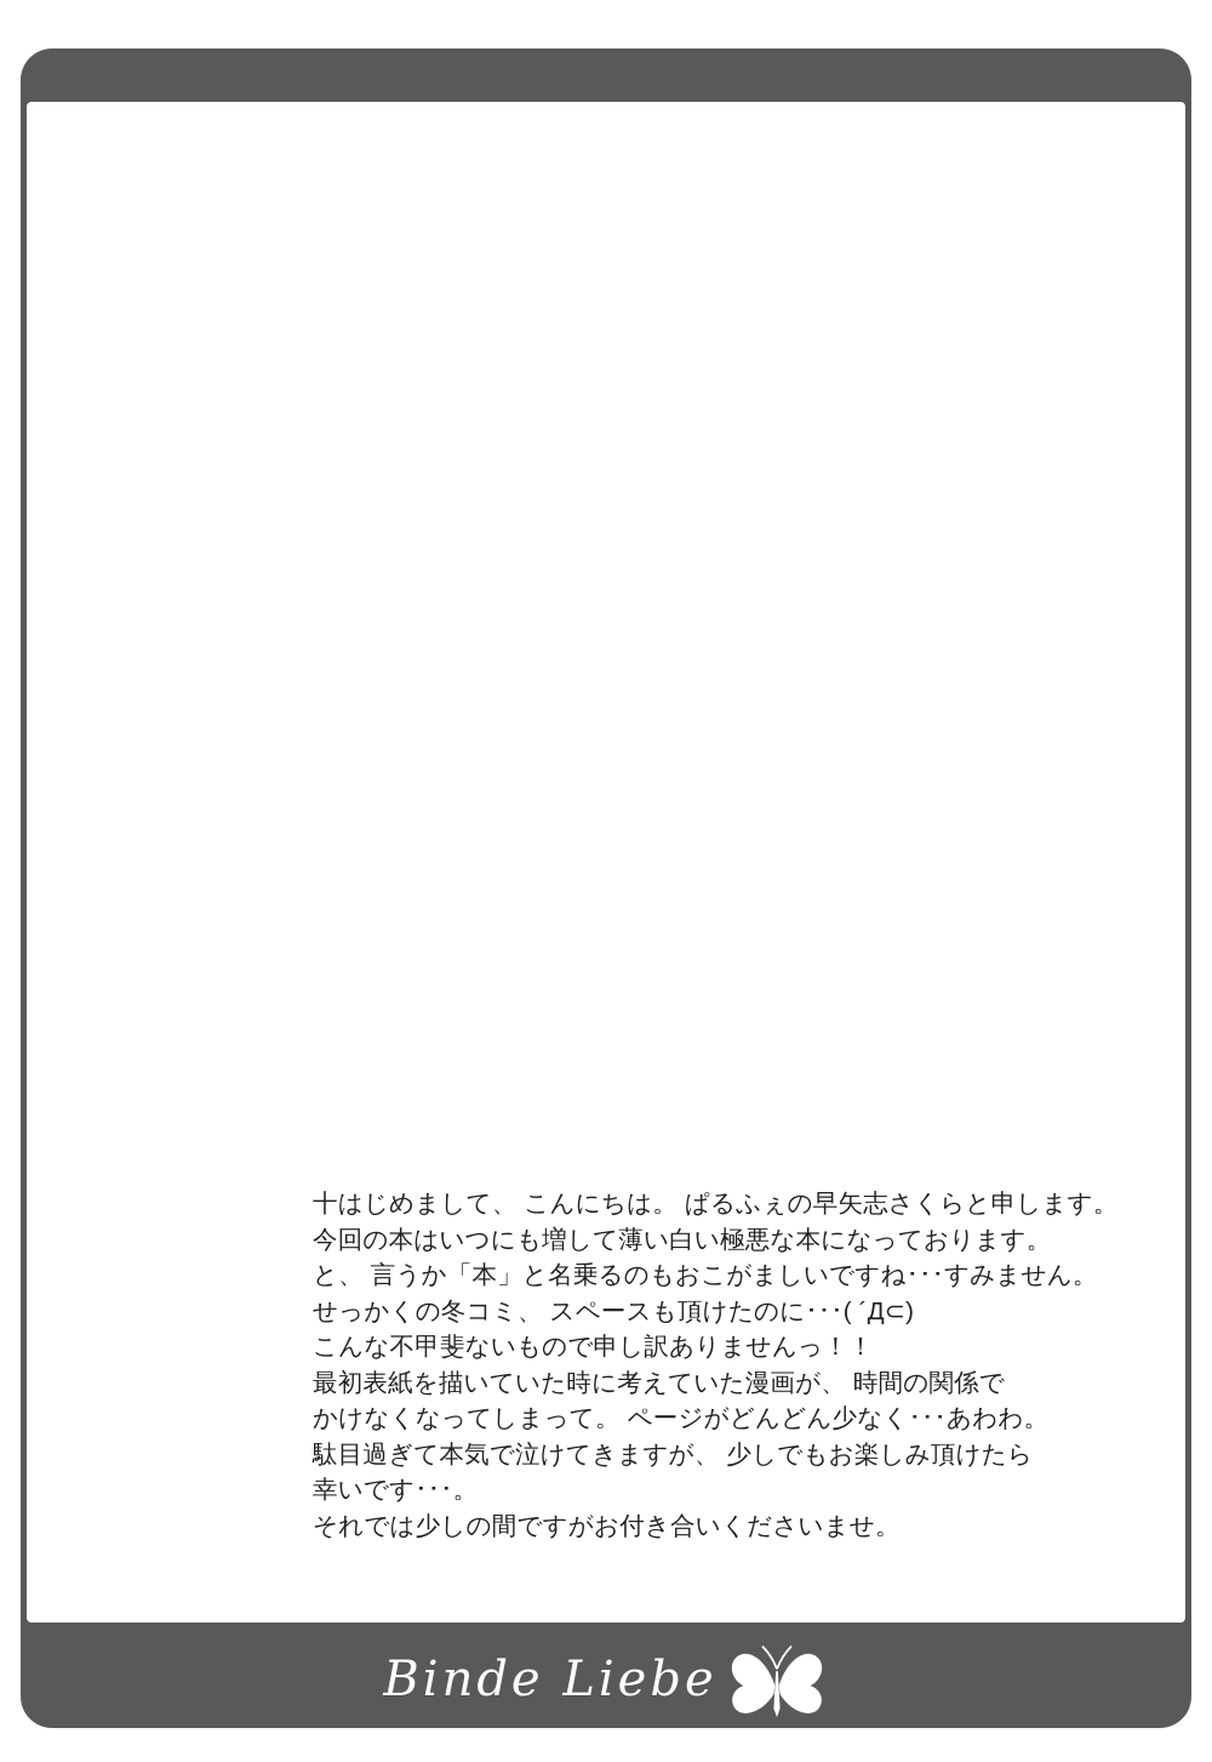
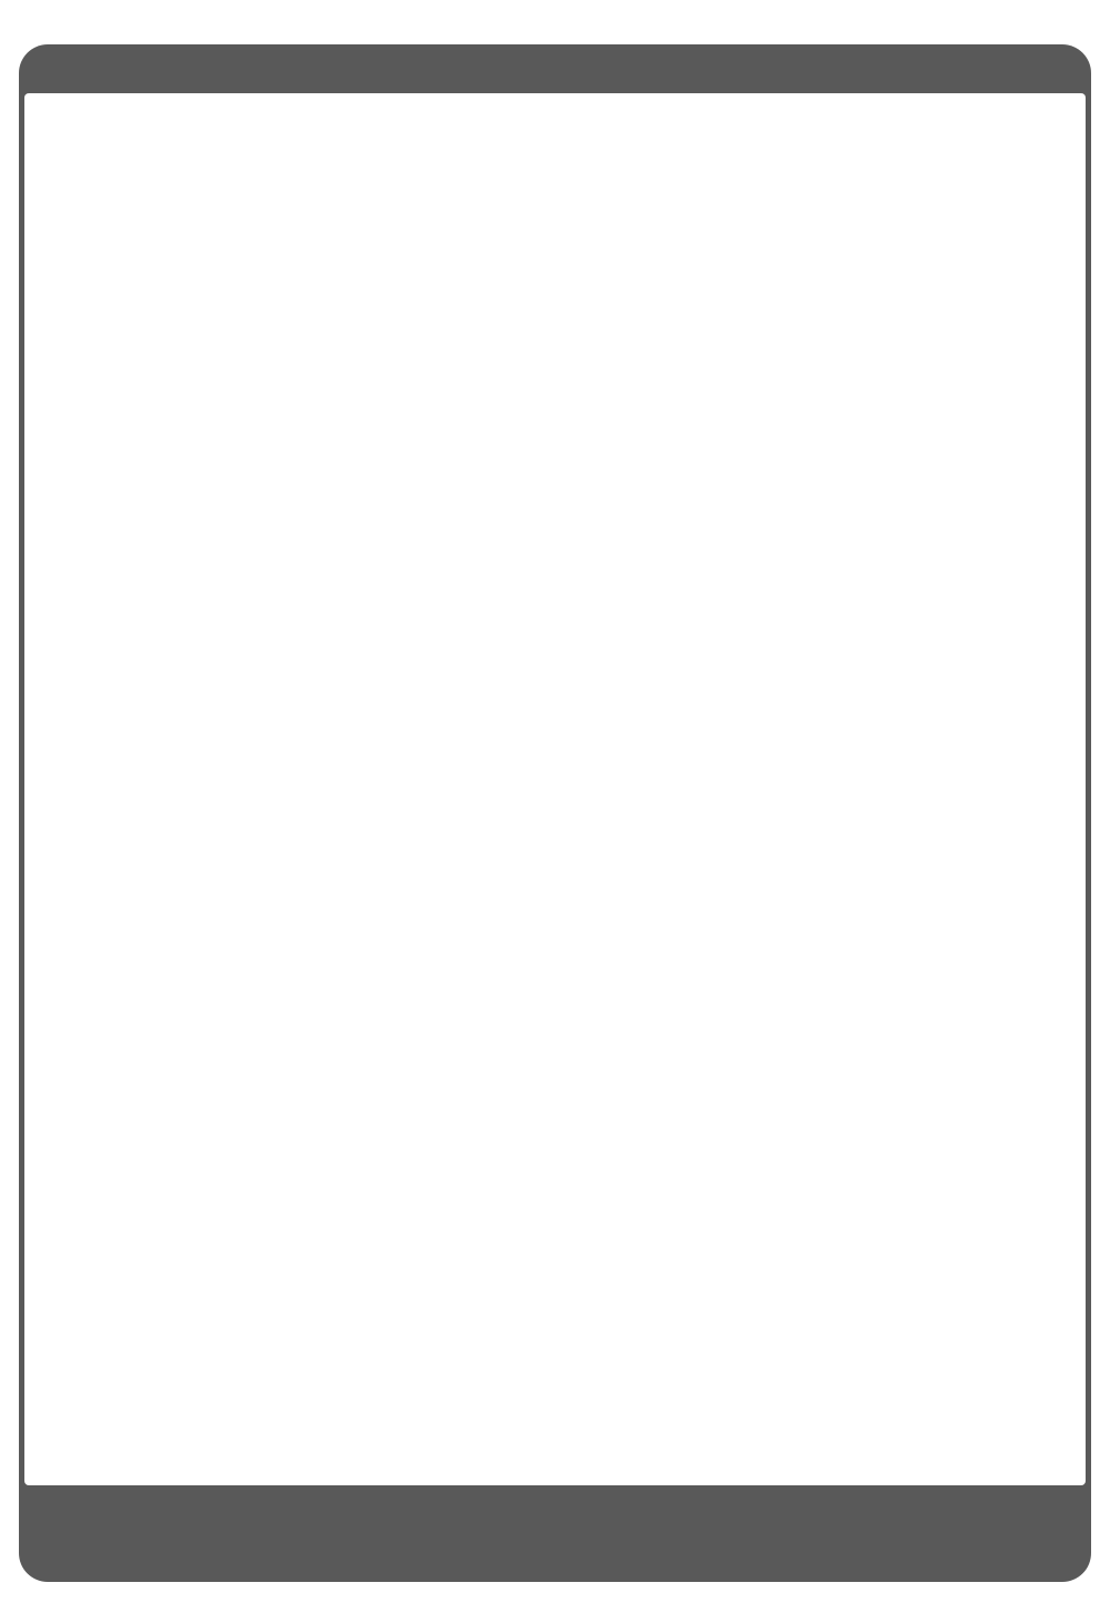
- 十はじめまして、 こんにちは。 ぱるふぇの早矢志さくらと申します。
- 今回の本はいつにも増して薄い白い極悪な本になっております。
- と、 言うか「本」と名乗るのもおこがましいですね･･･すみません。
- せっかくの冬コミ、 スペースも頂けたのに･･･( ´Д⊂)
- こんな不甲斐ないもので申し訳ありませんっ！！
- 最初表紙を描いていた時に考えていた漫画が、 時間の関係で
- かけなくなってしまって。 ページがどんどん少なく･･･あわわ。
- 駄目過ぎて本気で泣けてきますが、 少しでもお楽しみ頂けたら
- 幸いです･･･。
- それでは少しの間ですがお付き合いくださいませ。
- Binde Liebe
